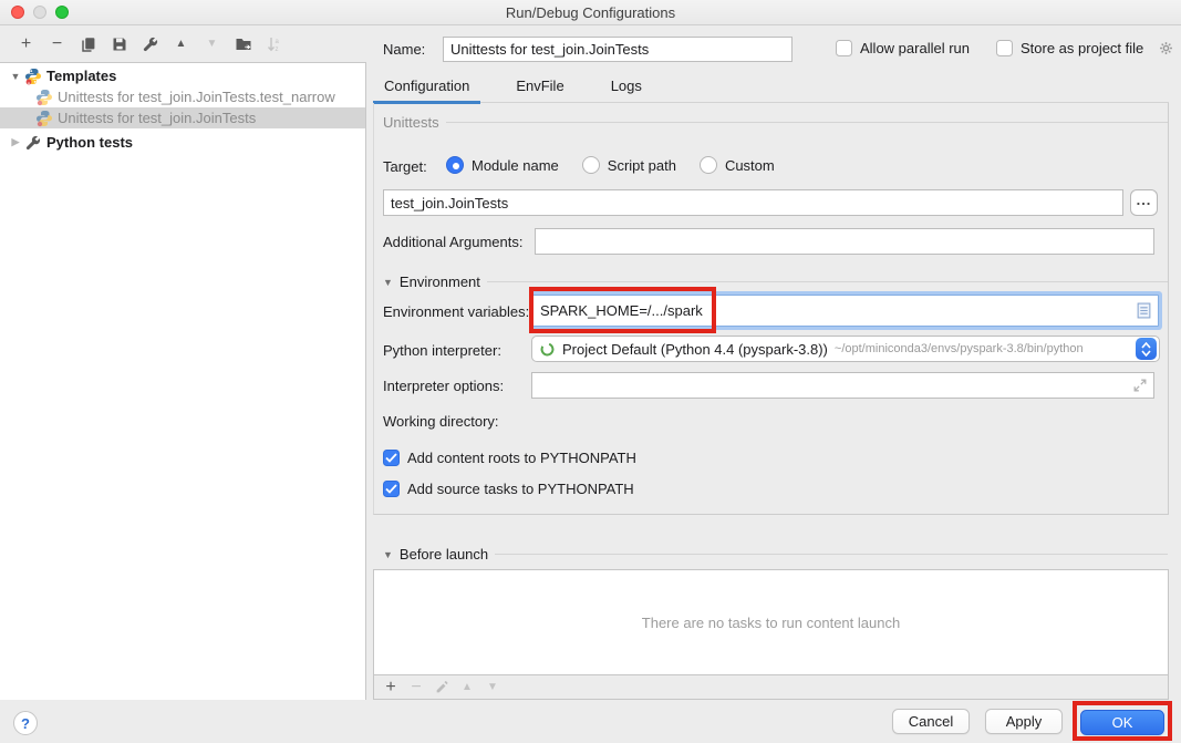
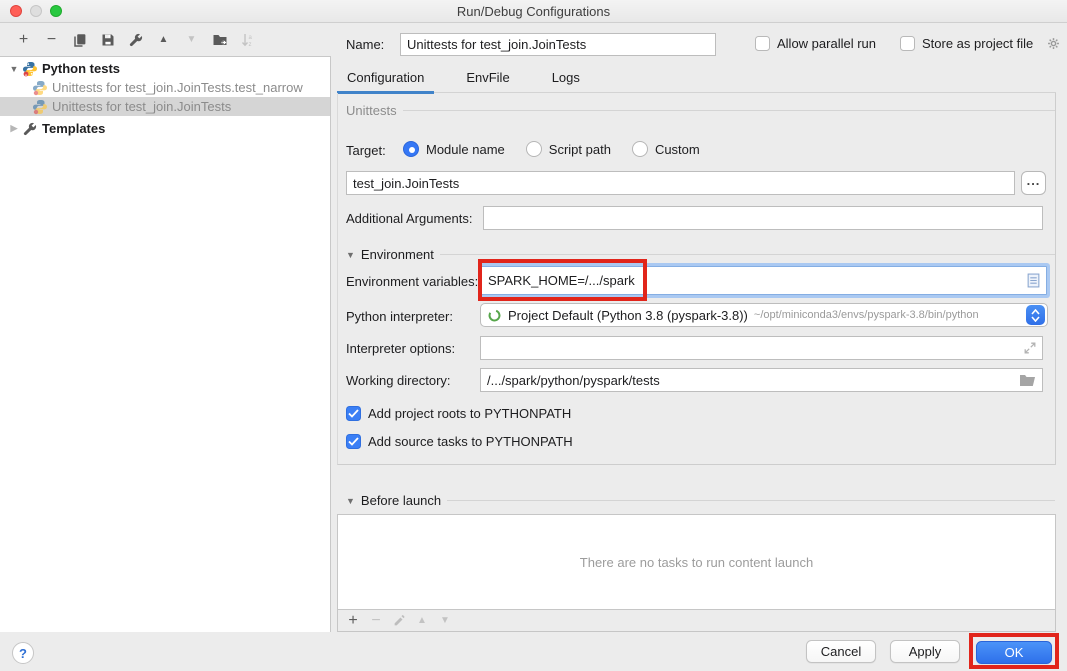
  Run/Debug Configurations
  +
  −
  ▲
  ▼
  ▼
- Templates
+ Python tests
  Unittests for test_join.JoinTests.test_narrow
  Unittests for test_join.JoinTests
  ▶
- Python tests
+ Templates
  Name:
  Unittests for test_join.JoinTests
  Allow parallel run
  Store as project file
  Configuration
  EnvFile
  Logs
  Unittests
  Target:
  Module name
  Script path
  Custom
  test_join.JoinTests
  ...
  Additional Arguments:
  ▼
  Environment
  Environment variables:
  SPARK_HOME=/.../spark
  Python interpreter:
- Project Default (Python 4.4 (pyspark-3.8))
+ Project Default (Python 3.8 (pyspark-3.8))
  ~/opt/miniconda3/envs/pyspark-3.8/bin/python
  Interpreter options:
  Working directory:
+ /.../spark/python/pyspark/tests
- Add content roots to PYTHONPATH
+ Add project roots to PYTHONPATH
  Add source tasks to PYTHONPATH
  ▼
  Before launch
  There are no tasks to run content launch
  +
  −
  ▲
  ▼
  ?
  Cancel
  Apply
  OK
